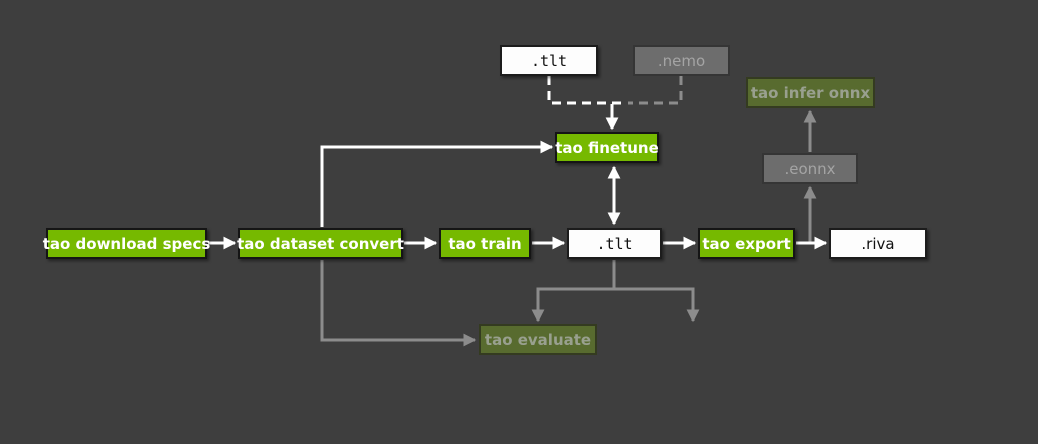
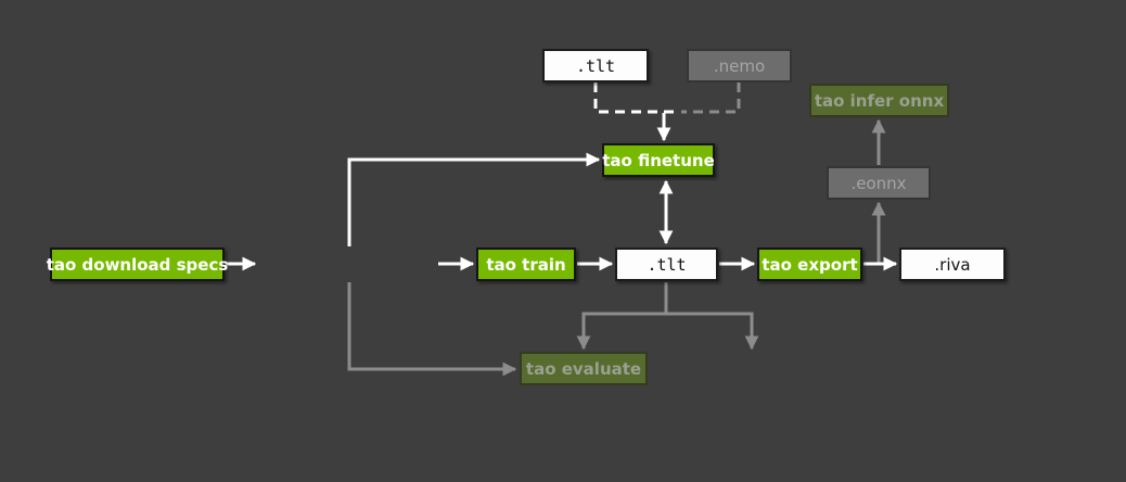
  .tlt
  .nemo
  tao infer onnx
  tao finetune
  .eonnx
  tao download specs
- tao dataset convert
  tao train
  .tlt
  tao export
  .riva
  tao evaluate
